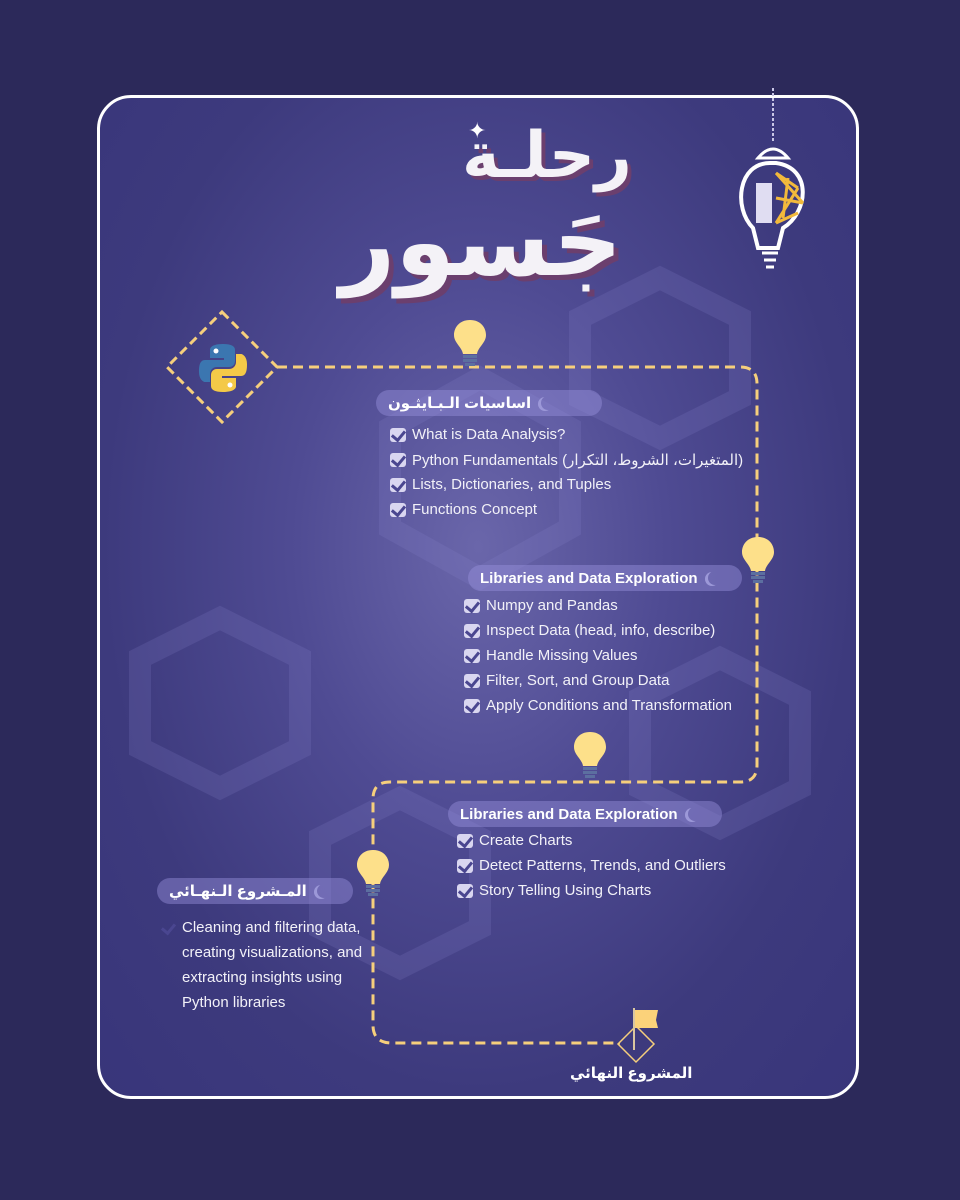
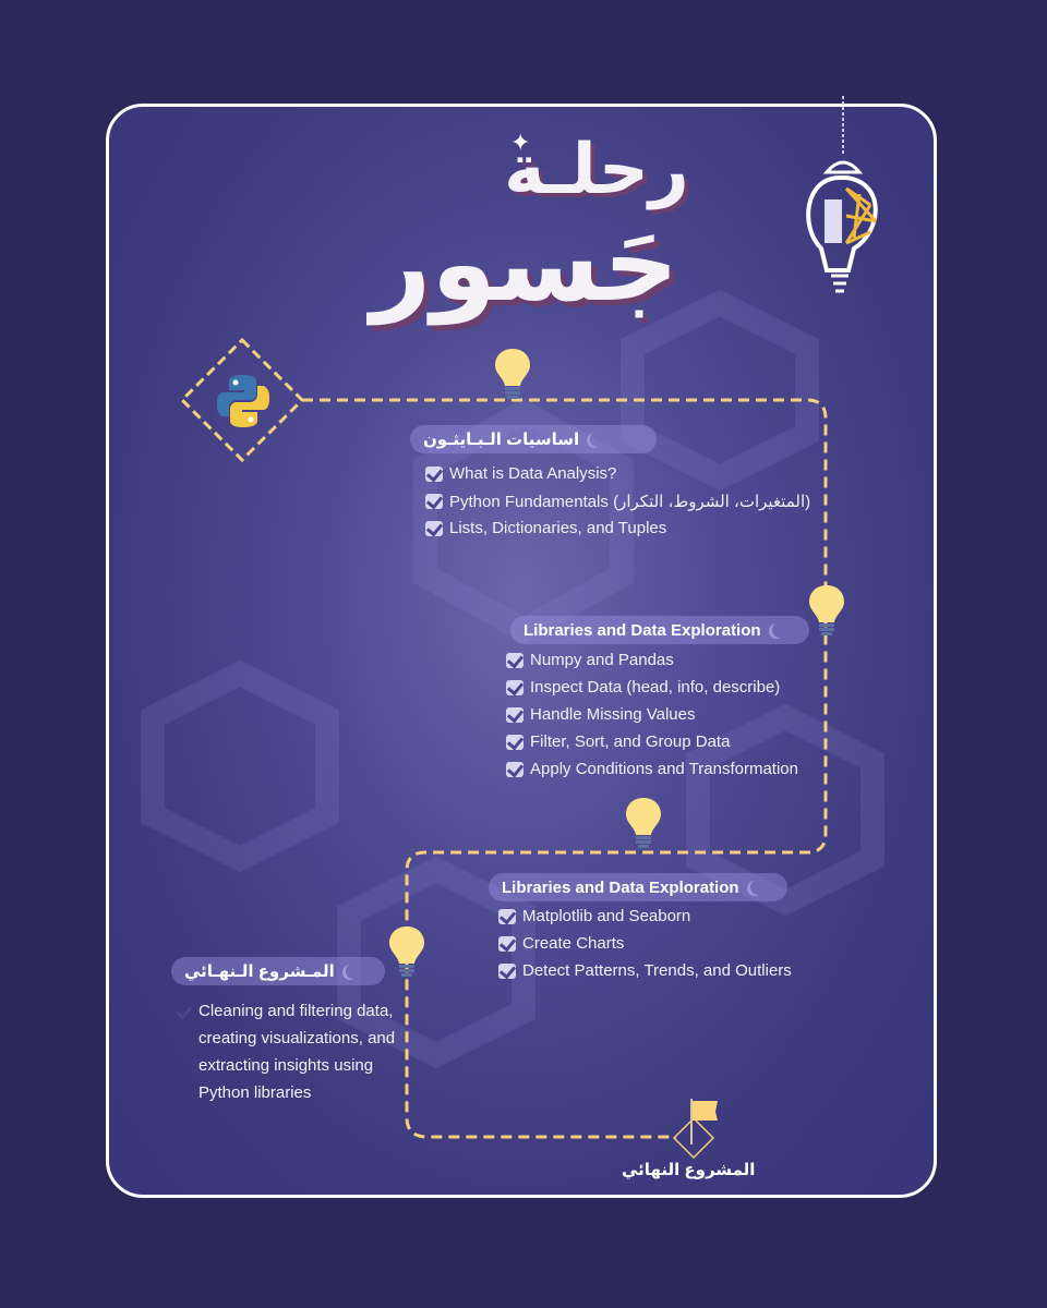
  ✦
  رحلـة
  جَسور
  اساسيات الـبـايثـون
  What is Data Analysis?
  Python Fundamentals (المتغيرات، الشروط، التكرار)
  Lists, Dictionaries, and Tuples
- Functions Concept
  Libraries and Data Exploration
  Numpy and Pandas
  Inspect Data (head, info, describe)
  Handle Missing Values
  Filter, Sort, and Group Data
  Apply Conditions and Transformation
  Libraries and Data Exploration
+ Matplotlib and Seaborn
  Create Charts
  Detect Patterns, Trends, and Outliers
- Story Telling Using Charts
  المـشروع الـنهـائي
  Cleaning and filtering data, creating visualizations, and extracting insights using Python libraries
  المشروع النهائي
